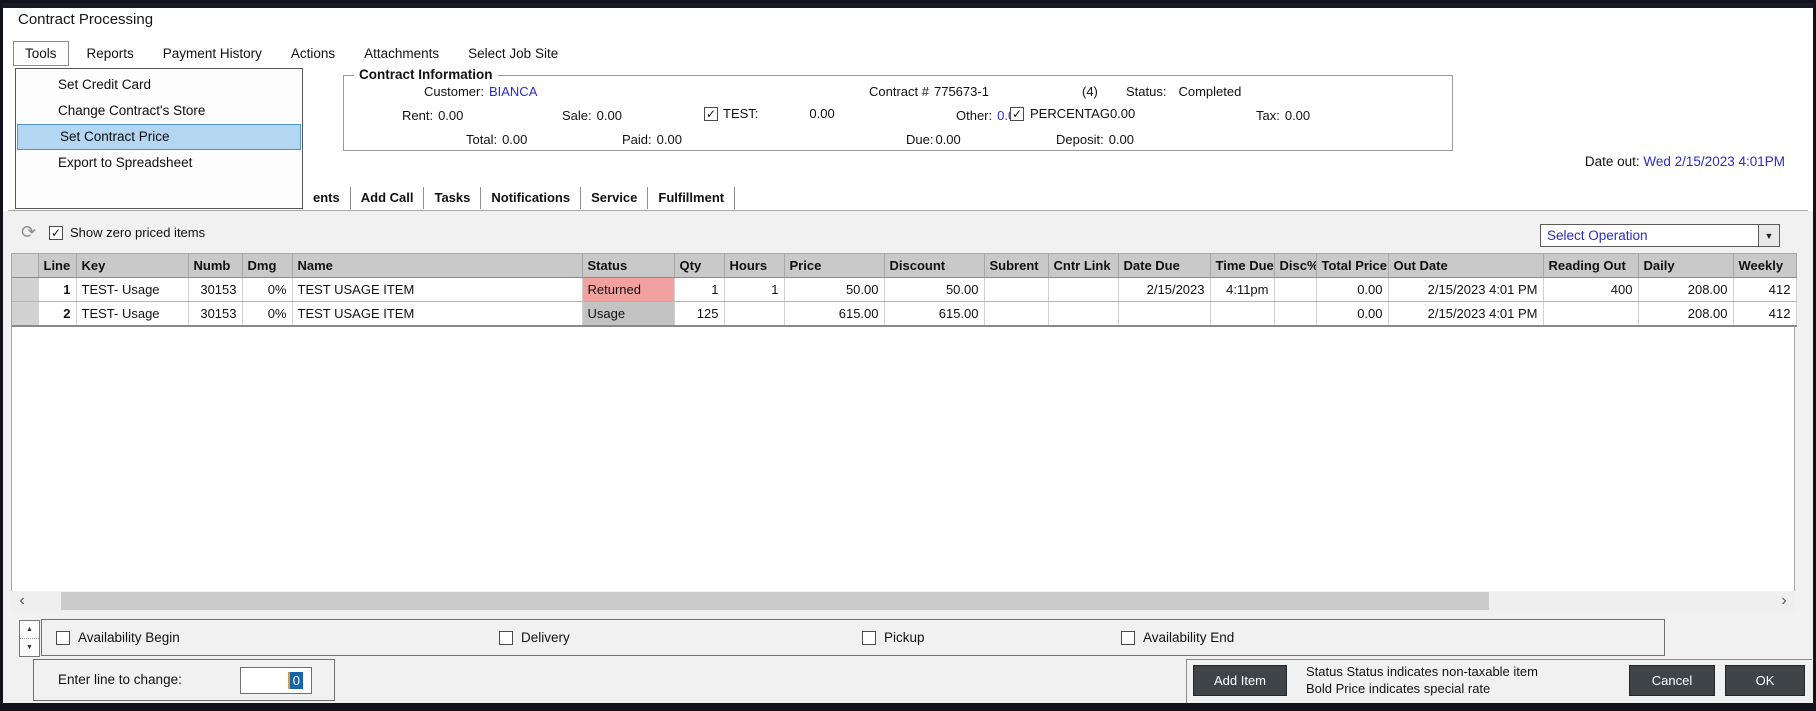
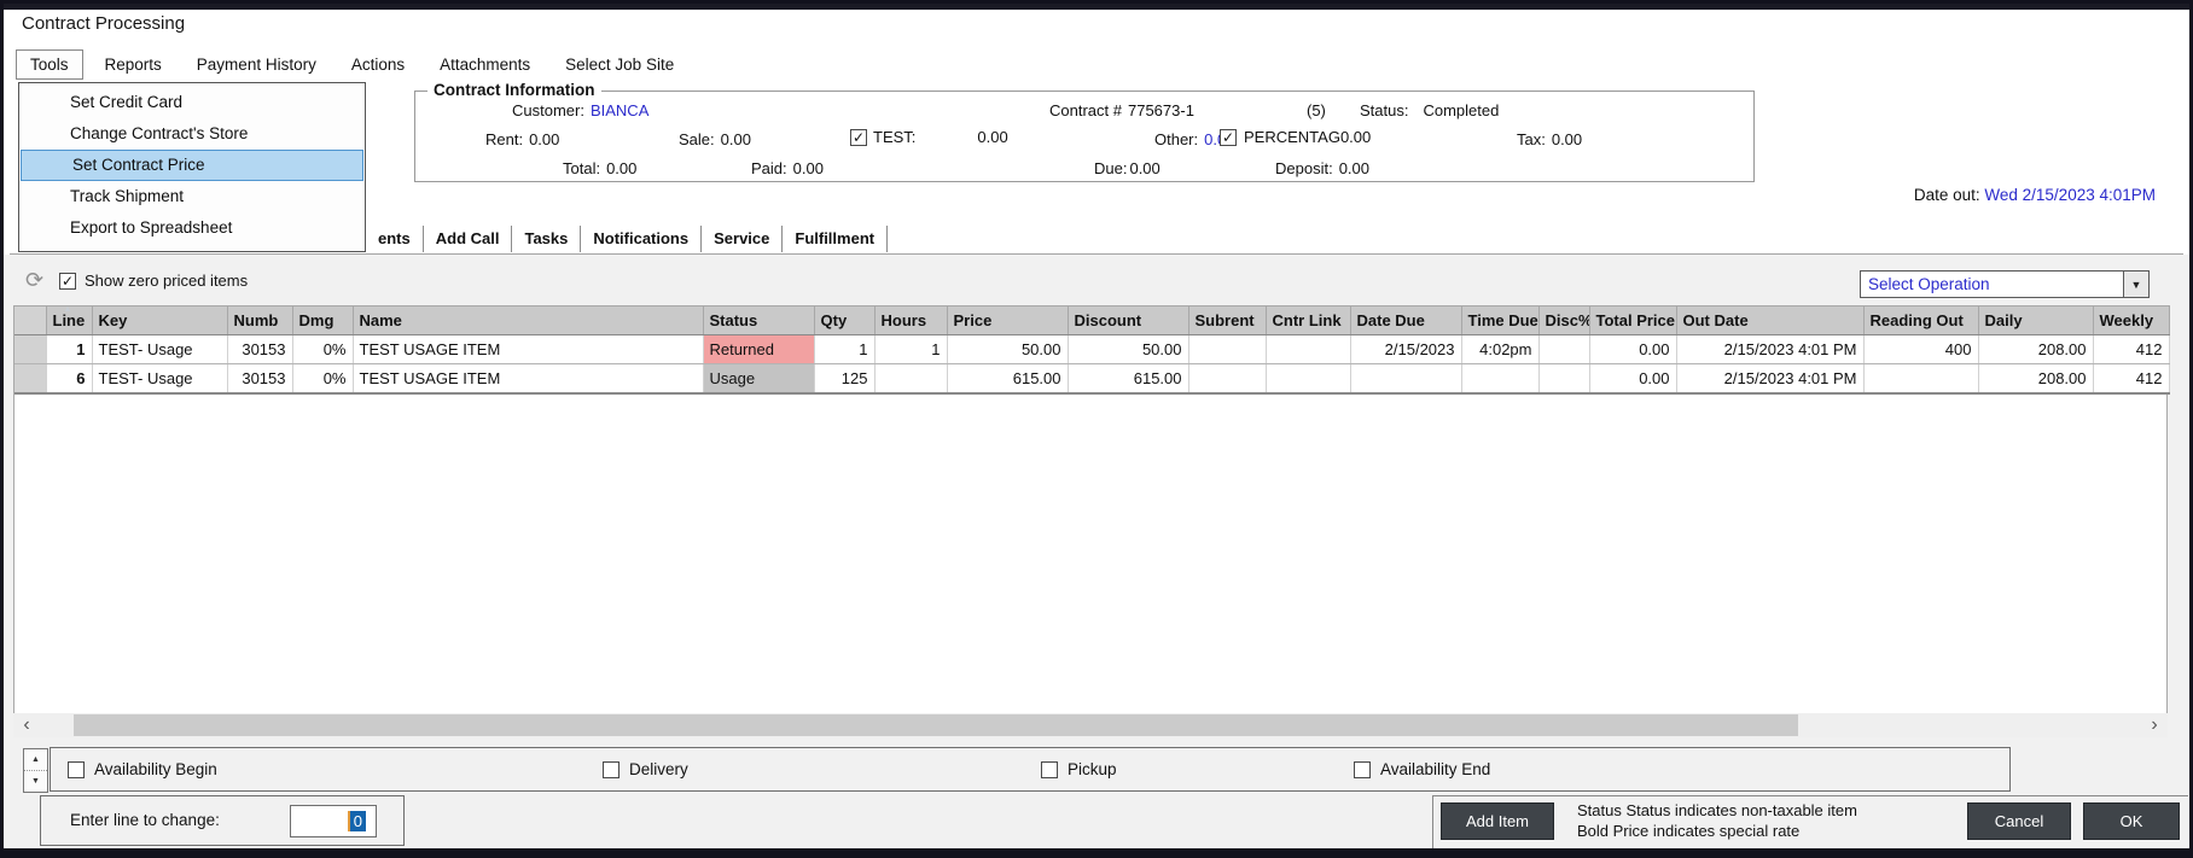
  Contract Processing
  Tools
  Reports
  Payment History
  Actions
  Attachments
  Select Job Site
  Contract Information
  Customer:
  BIANCA
  Contract #
  775673-1
- (4)
+ (5)
  Status:
  Completed
  Rent:
  0.00
  Sale:
  0.00
  ✓
  TEST:
  0.00
  Other:
  ✓
  PERCENTAG
  0.00
  Tax:
  0.00
  Total:
  0.00
  Paid:
  0.00
  Due:
  0.00
  Deposit:
  0.00
  Date out: Wed 2/15/2023 4:01PM
  ents
  Add Call
  Tasks
  Notifications
  Service
  Fulfillment
  ⟳
  ✓
  Show zero priced items
  Select Operation
  ▼
  	Line	Key	Numb	Dmg	Name	Status	Qty	Hours	Price	Discount	Subrent	Cntr Link	Date Due	Time Due	Disc%	Total Price	Out Date	Reading Out	Daily	Weekly
- 	1	TEST- Usage	30153	0%	TEST USAGE ITEM	Returned	1	1	50.00	50.00			2/15/2023	4:11pm		0.00	2/15/2023 4:01 PM	400	208.00	412
+ 	1	TEST- Usage	30153	0%	TEST USAGE ITEM	Returned	1	1	50.00	50.00			2/15/2023	4:02pm		0.00	2/15/2023 4:01 PM	400	208.00	412
- 	2	TEST- Usage	30153	0%	TEST USAGE ITEM	Usage	125		615.00	615.00						0.00	2/15/2023 4:01 PM		208.00	412
+ 	6	TEST- Usage	30153	0%	TEST USAGE ITEM	Usage	125		615.00	615.00						0.00	2/15/2023 4:01 PM		208.00	412
  ‹
  ›
  Availability Begin
  Delivery
  Pickup
  Availability End
  Enter line to change:
  0
  Add Item
  Status Status indicates non-taxable item
  Bold Price indicates special rate
  Cancel
  OK
  Set Credit Card
  Change Contract's Store
  Set Contract Price
+ Track Shipment
  Export to Spreadsheet
